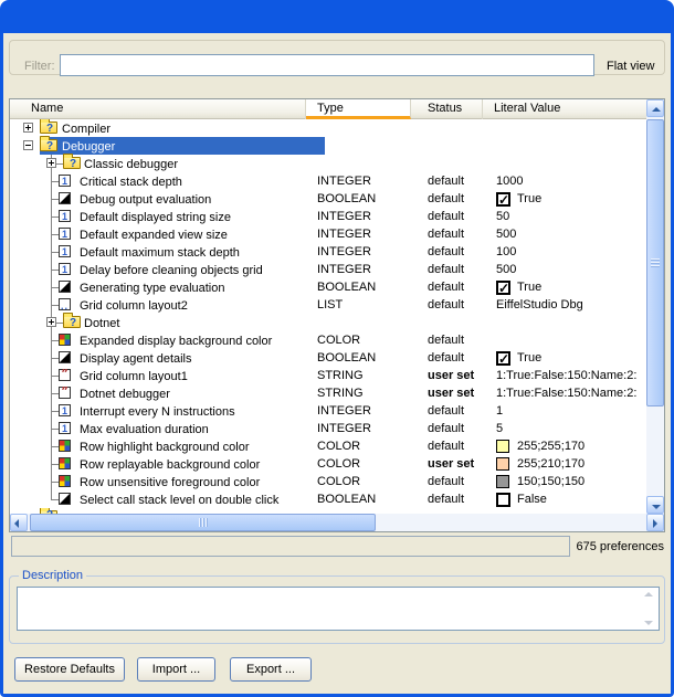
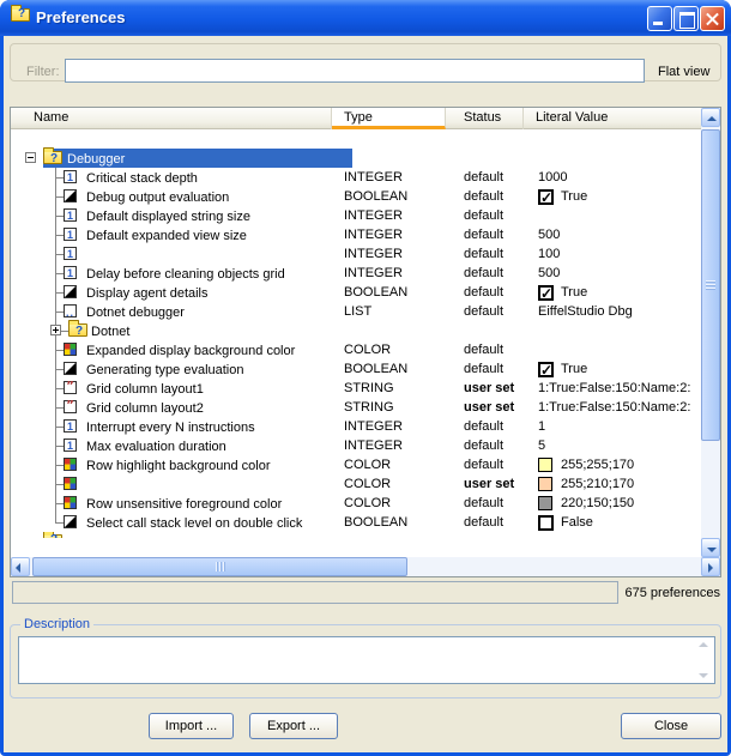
+ Preferences
  Filter:
  Flat view
  Name
  Type
  Status
  Literal Value
- Compiler
  Debugger
- Classic debugger
  1
  Critical stack depth
  INTEGER
  default
  1000
  Debug output evaluation
  BOOLEAN
  default
  True
  1
  Default displayed string size
  INTEGER
  default
- 50
  1
  Default expanded view size
  INTEGER
  default
  500
  1
- Default maximum stack depth
  INTEGER
  default
  100
  1
  Delay before cleaning objects grid
  INTEGER
  default
  500
- Generating type evaluation
+ Display agent details
  BOOLEAN
  default
  True
  ..
- Grid column layout2
+ Dotnet debugger
  LIST
  default
  EiffelStudio Dbg
  Dotnet
  Expanded display background color
  COLOR
  default
- Display agent details
+ Generating type evaluation
  BOOLEAN
  default
  True
  ”
  Grid column layout1
  STRING
  user set
  1:True:False:150:Name:2:
  ”
- Dotnet debugger
+ Grid column layout2
  STRING
  user set
  1:True:False:150:Name:2:
  1
  Interrupt every N instructions
  INTEGER
  default
  1
  1
  Max evaluation duration
  INTEGER
  default
  5
  Row highlight background color
  COLOR
  default
  255;255;170
- Row replayable background color
  COLOR
  user set
  255;210;170
  Row unsensitive foreground color
  COLOR
  default
- 150;150;150
+ 220;150;150
  Select call stack level on double click
  BOOLEAN
  default
  False
  675 preferences
  Description
- Restore Defaults
  Import ...
  Export ...
+ Close
